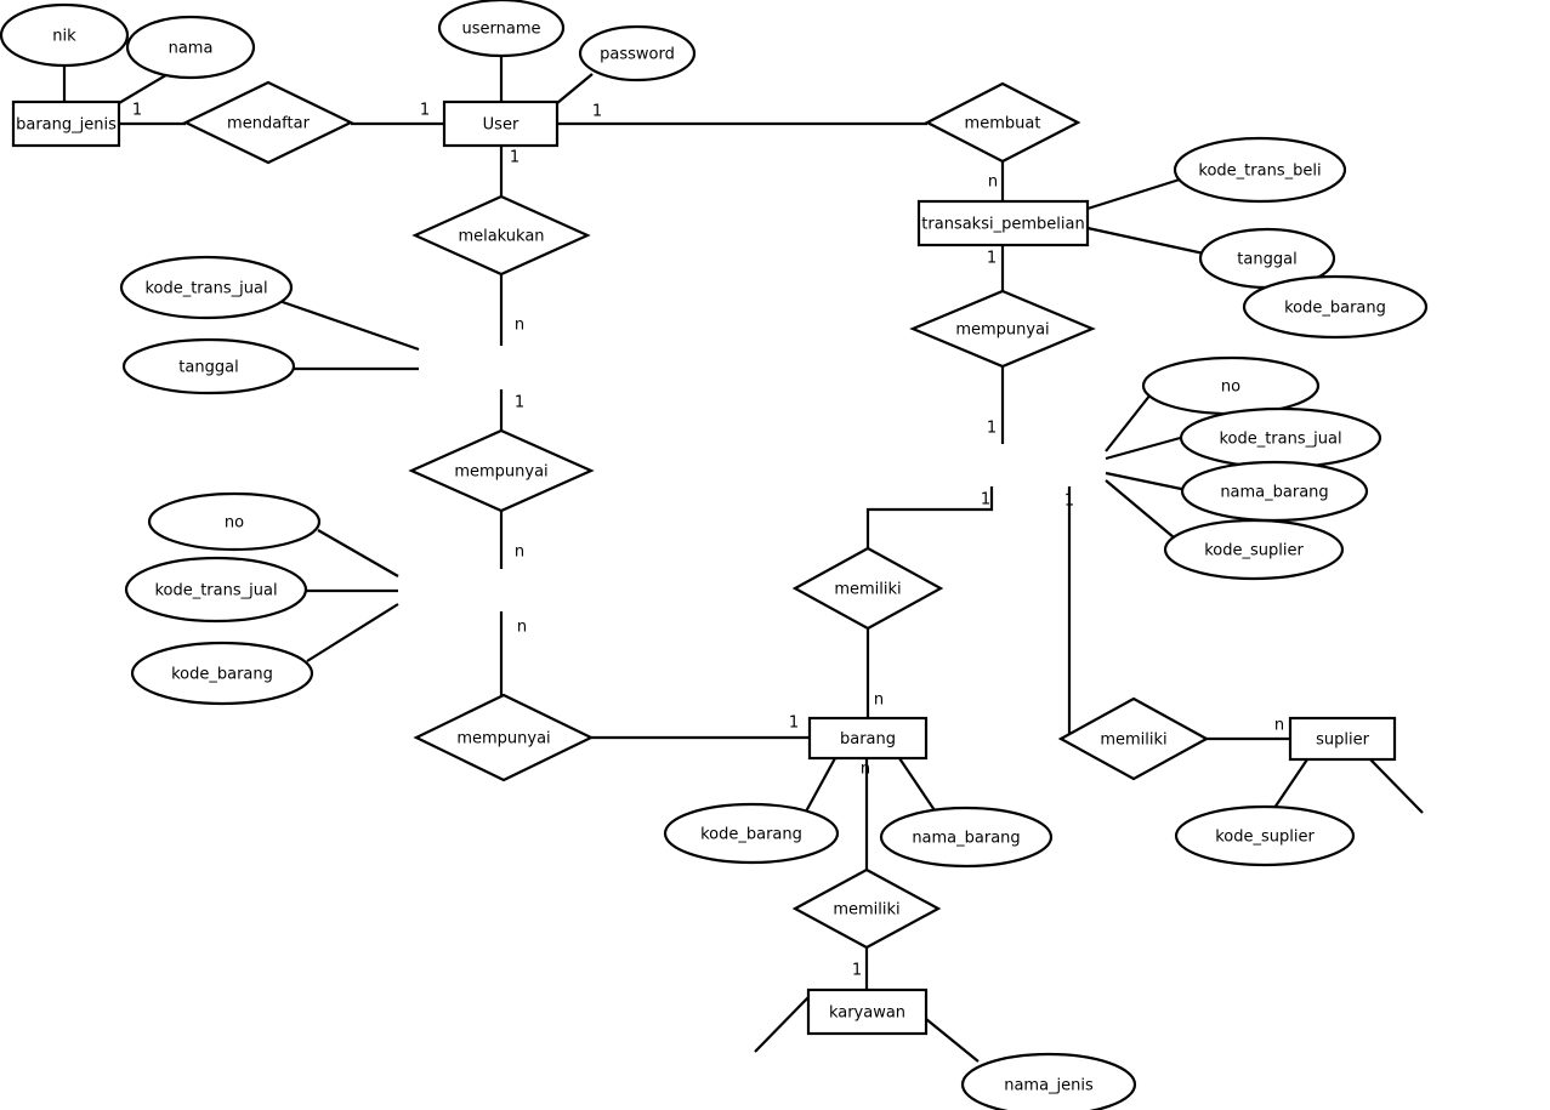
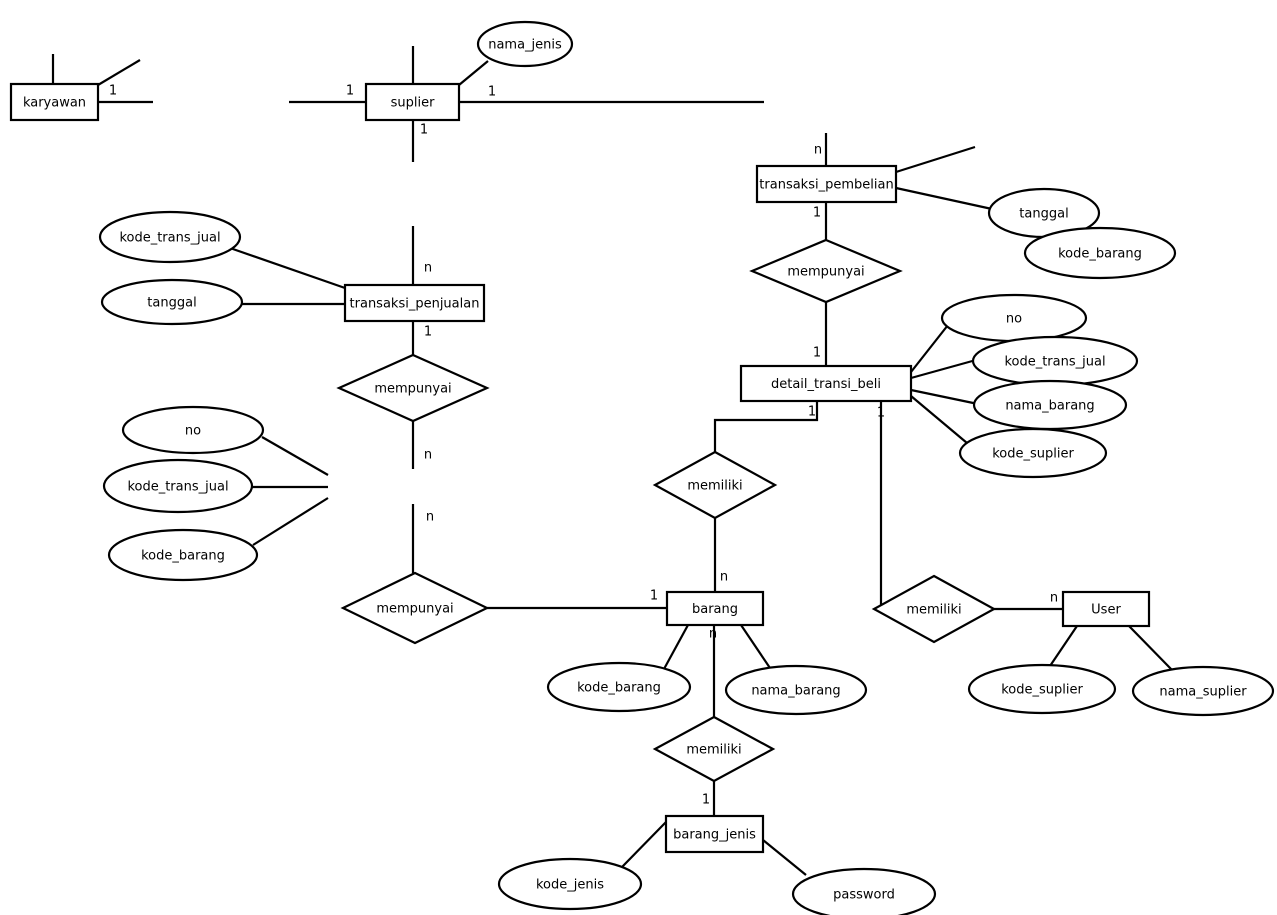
- mendaftar
- membuat
- melakukan
  mempunyai
  mempunyai
  memiliki
  mempunyai
  memiliki
  memiliki
- barang_jenis
+ karyawan
- User
+ suplier
  transaksi_pembelian
+ transaksi_penjualan
+ detail_transi_beli
  barang
- suplier
+ User
- karyawan
+ barang_jenis
- nik
- nama
- username
- password
+ nama_jenis
- kode_trans_beli
  tanggal
  kode_barang
  kode_trans_jual
  tanggal
  no
  kode_trans_jual
  nama_barang
  kode_suplier
  no
  kode_trans_jual
  kode_barang
  kode_barang
  nama_barang
  kode_suplier
+ nama_suplier
+ kode_jenis
- nama_jenis
+ password
  1
  1
  1
  n
  1
  n
  1
  1
  1
  n
  1
  1
  n
  n
  n
  1
  n
  1
